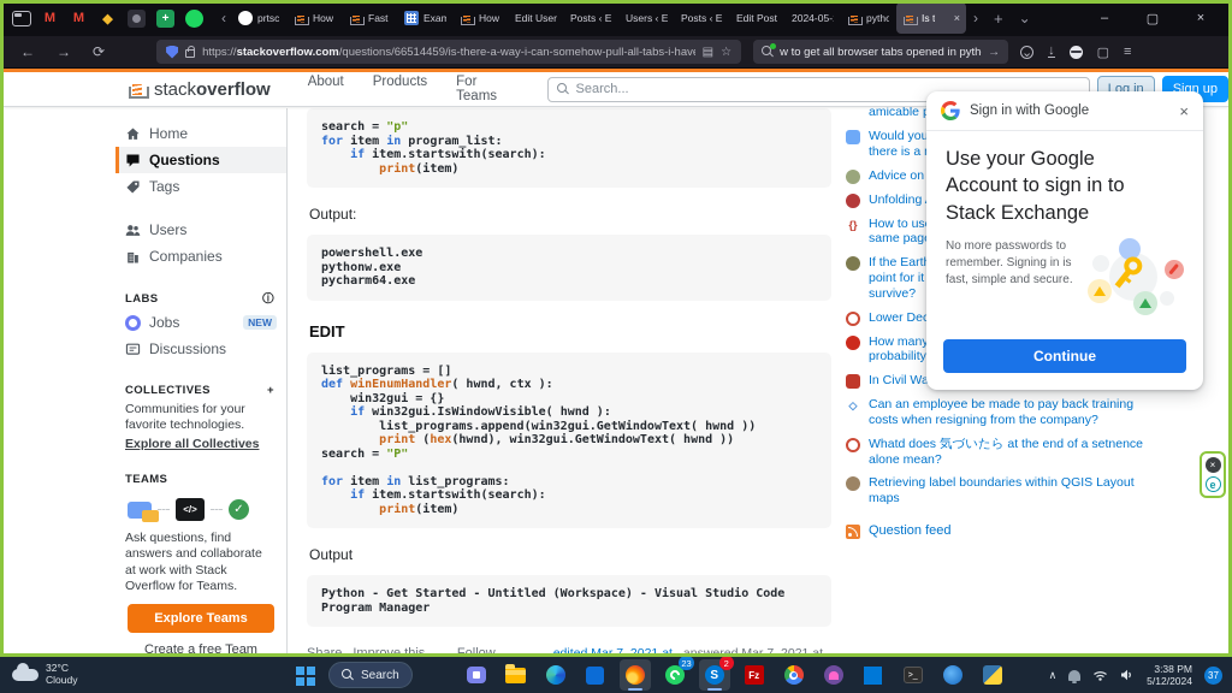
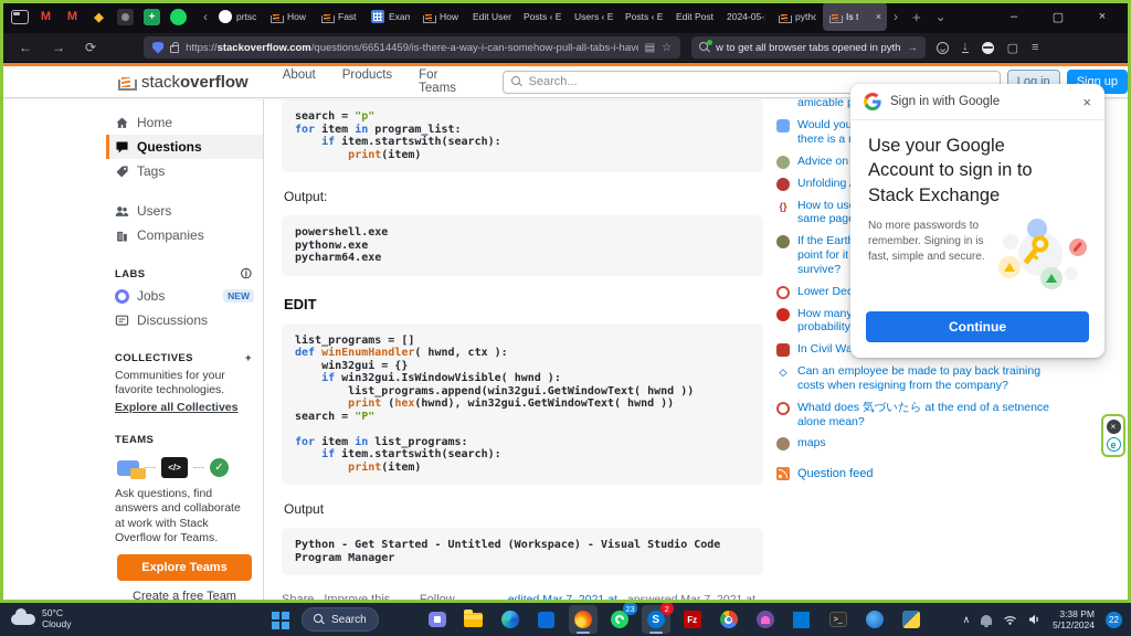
  M
  M
  ◆
  +
  ‹
  prtsc
  How
  Fast
  Exam
  How
  Edit User
  Posts ‹ E
  Users ‹ E
  Posts ‹ E
  Edit Post
  2024-05-
  pytho
  Is t
  ×
  ›
  +
  ⌄
  –
  ▢
  ×
  ←
  →
  ⟳
  https://stackoverflow.com/questions/66514459/is-there-a-way-i-can-somehow-pull-all-tabs-i-hav
  ▤
  ☆
  w to get all browser tabs opened in pyth
  →
  ⌄
  ↓
  ▢
  ≡
  stackoverflow
  About
  Products
  For Teams
  Search...
  Log in
  Sign up
  Home
  Questions
  Tags
  Users
  Companies
  LABS
  ⓘ
  Jobs
  NEW
  Discussions
  COLLECTIVES
  +
  Communities for your favorite technologies.
  Explore all Collectives
  TEAMS
  </>
  ✓
  Ask questions, find answers and collaborate at work with Stack Overflow for Teams.
  Explore Teams
  Create a free Team
  search = "p" for item in program_list:
  if item.startswith(search):
  print(item)
  Output:
  powershell.exe
  pythonw.exe
  pycharm64.exe
  EDIT
  list_programs = []
  def winEnumHandler( hwnd, ctx ):
  win32gui = {}
  if win32gui.IsWindowVisible( hwnd ):
  list_programs.append(win32gui.GetWindowText( hwnd ))
  print (hex(hwnd), win32gui.GetWindowText( hwnd ))
  search = "P" for item in list_programs:
  if item.startswith(search):
  print(item)
  Output
  Python - Get Started - Untitled (Workspace) - Visual Studio Code
  Program Manager
  amicable
  Would you
  there is a
  Advice on
  Unfolding
  {}
  How to us
  same pag
  If the Eart
  point for it
  survive?
  Lower De
  How many
  ◇
  Can an employee be made to pay back training
  costs when resigning from the company?
  Whatd does 気づいたら at the end of a setnence
  alone mean?
- Retrieving label boundaries within QGIS Layout
  maps
  Question feed
  Sign in with Google
  ×
  Use your Google Account to sign in to Stack Exchange
  No more passwords to remember. Signing in is fast, simple and secure.
  Continue
  ×
  e
- 32°C
+ 50°C
  Cloudy
  Search
  23
  S
  2
  Fz
  ∧
  3:38 PM
  5/12/2024
- 37
+ 22
